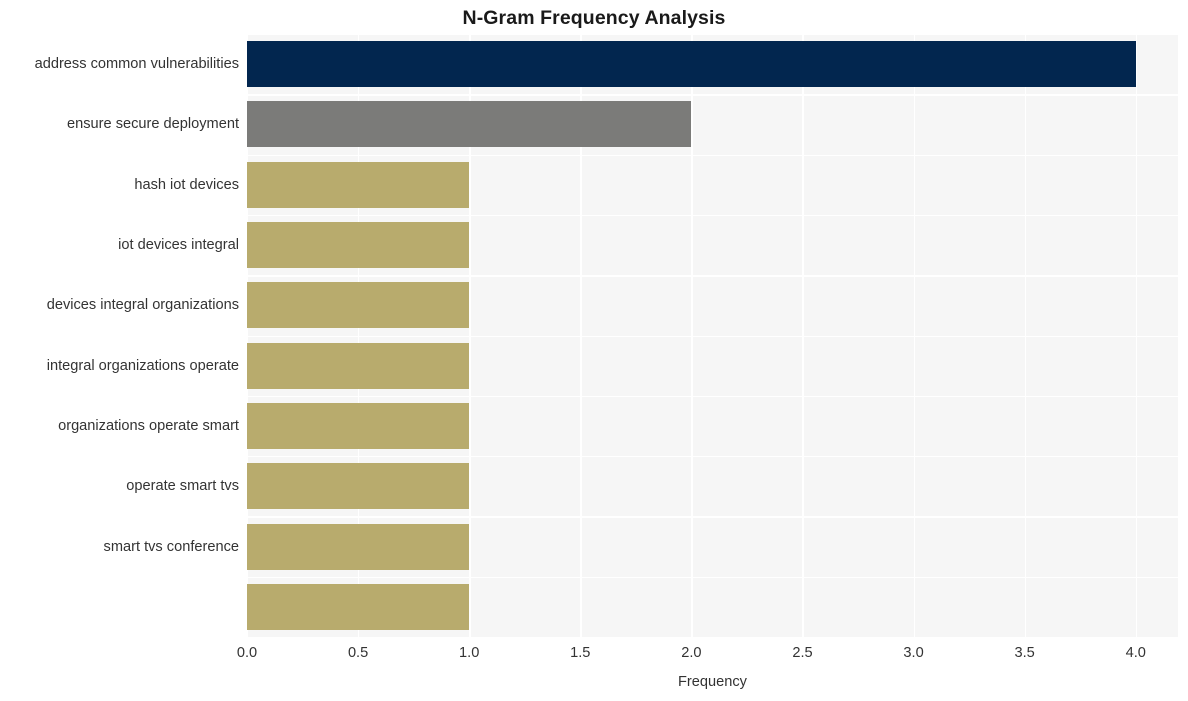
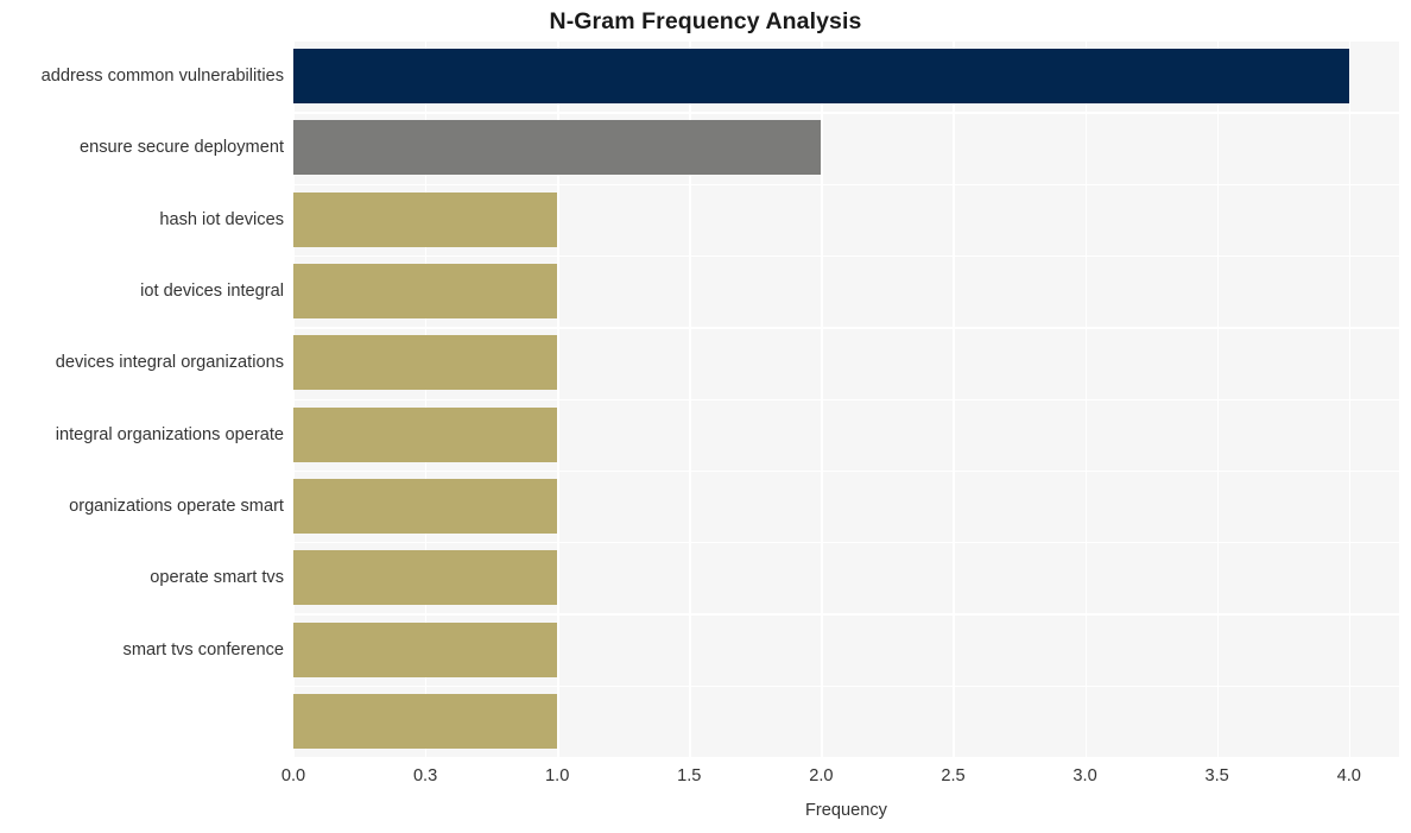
  N-Gram Frequency Analysis
  address common vulnerabilities
  ensure secure deployment
  hash iot devices
  iot devices integral
  devices integral organizations
  integral organizations operate
  organizations operate smart
  operate smart tvs
  smart tvs conference
  0.0
- 0.5
+ 0.3
  1.0
  1.5
  2.0
  2.5
  3.0
  3.5
  4.0
  Frequency
